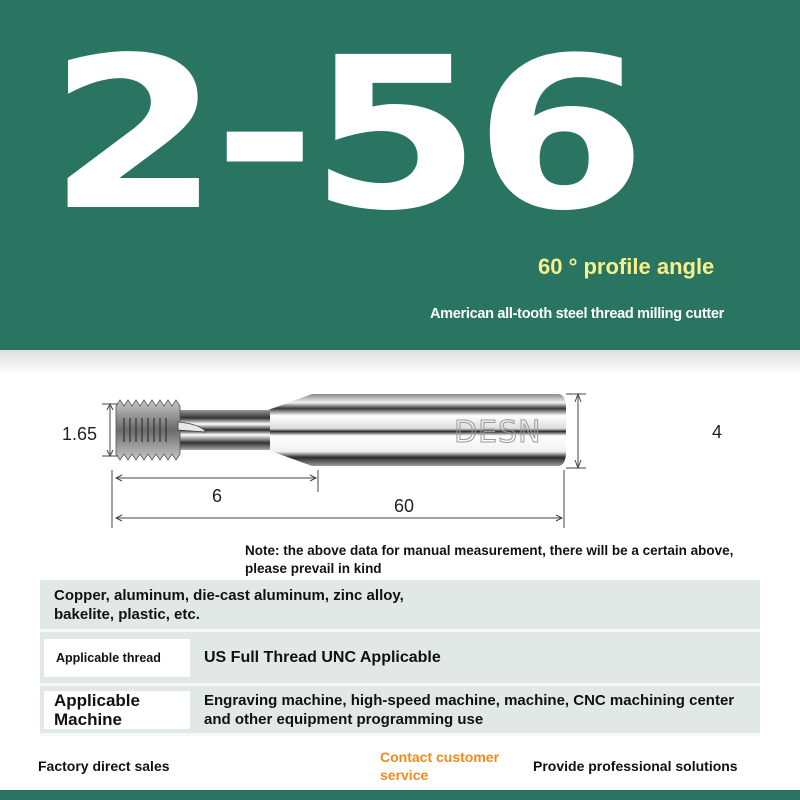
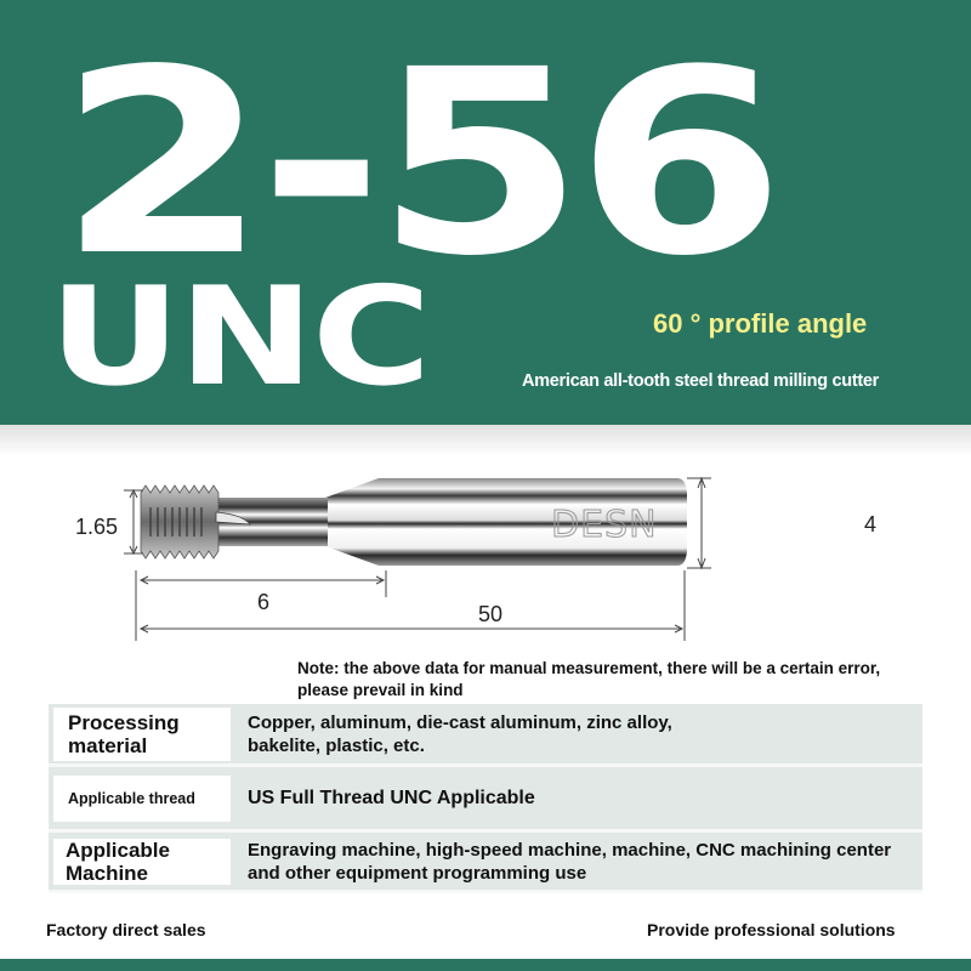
  2-56
+ UNC
  60 ° profile angle
  American all-tooth steel thread milling cutter
  DESN
  1.65
  4
  6
- 60
+ 50
- Note: the above data for manual measurement, there will be a certain above, please prevail in kind
+ Note: the above data for manual measurement, there will be a certain error, please prevail in kind
+ Processing material
  Copper, aluminum, die-cast aluminum, zinc alloy, bakelite, plastic, etc.
  Applicable thread
  US Full Thread UNC Applicable
  Applicable Machine
  Engraving machine, high-speed machine, machine, CNC machining center and other equipment programming use
  Factory direct sales
- Contact customer service
  Provide professional solutions
